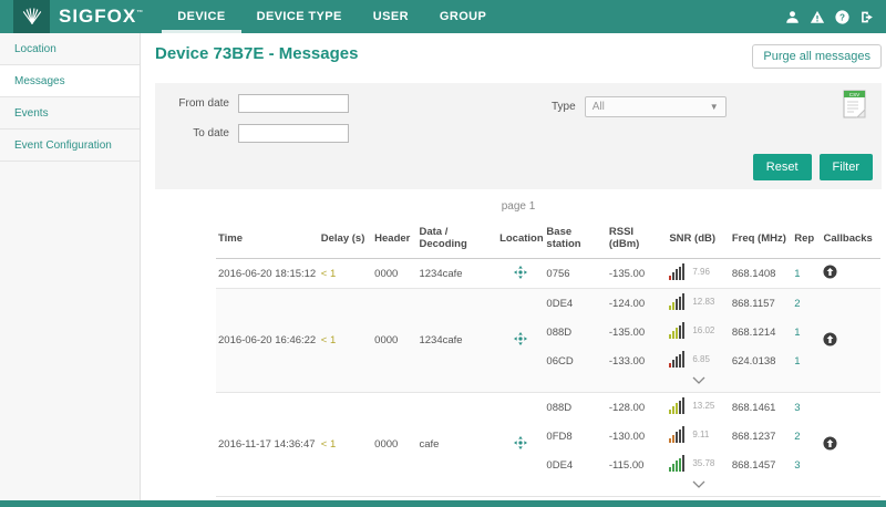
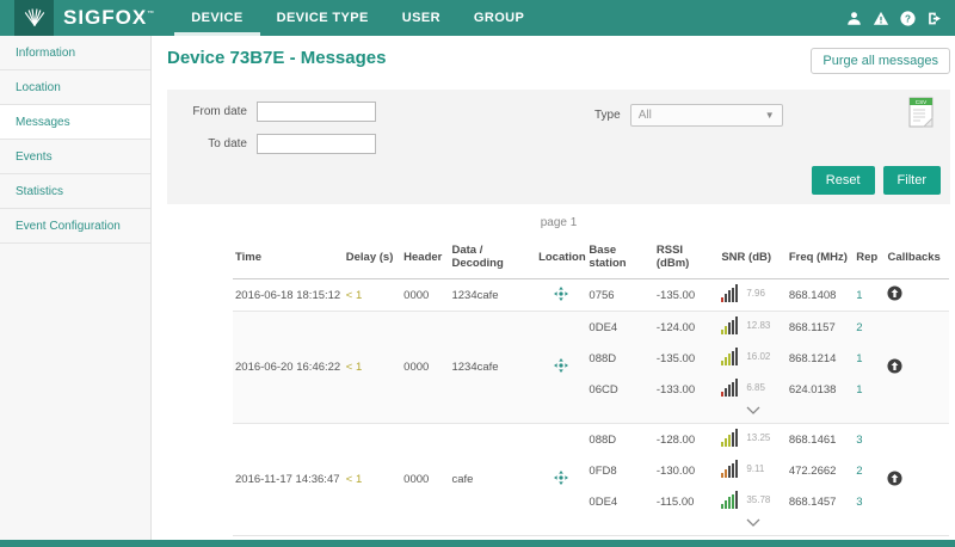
  SIGFOX
  DEVICE
  DEVICE TYPE
  USER
  GROUP
  ?
+ Information
  Location
  Messages
  Events
+ Statistics
  Event Configuration
  Device 73B7E - Messages
  Purge all messages
  From date
  To date
  Type
  All
  ▼
  Reset
  Filter
  page 1
  Time	Delay (s)	Header	Data / Decoding	Location	Base station	RSSI (dBm)	SNR (dB)	Freq (MHz)	Rep	Callbacks
- 2016-06-20 18:15:12	< 1	0000	1234cafe		0756	-135.00	7.96	868.1408	1
+ 2016-06-18 18:15:12	< 1	0000	1234cafe		0756	-135.00	7.96	868.1408	1
  2016-06-20 16:46:22	< 1	0000	1234cafe		0DE4	-124.00	12.83	868.1157	2
  088D	-135.00	16.02	868.1214	1
  06CD	-133.00	6.85	624.0138	1
  2016-11-17 14:36:47	< 1	0000	cafe		088D	-128.00	13.25	868.1461	3
- 0FD8	-130.00	9.11	868.1237	2
+ 0FD8	-130.00	9.11	472.2662	2
  0DE4	-115.00	35.78	868.1457	3
